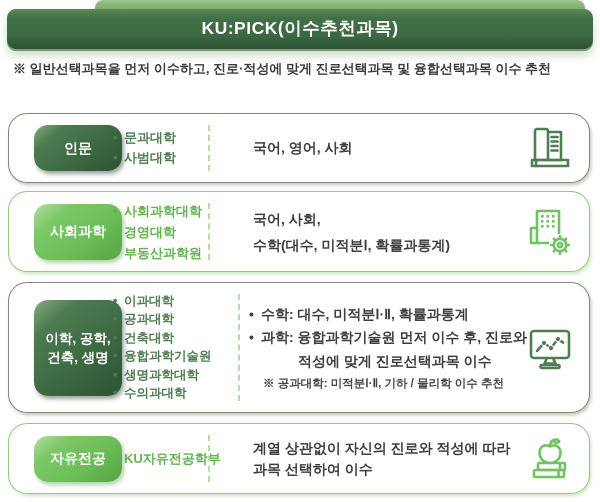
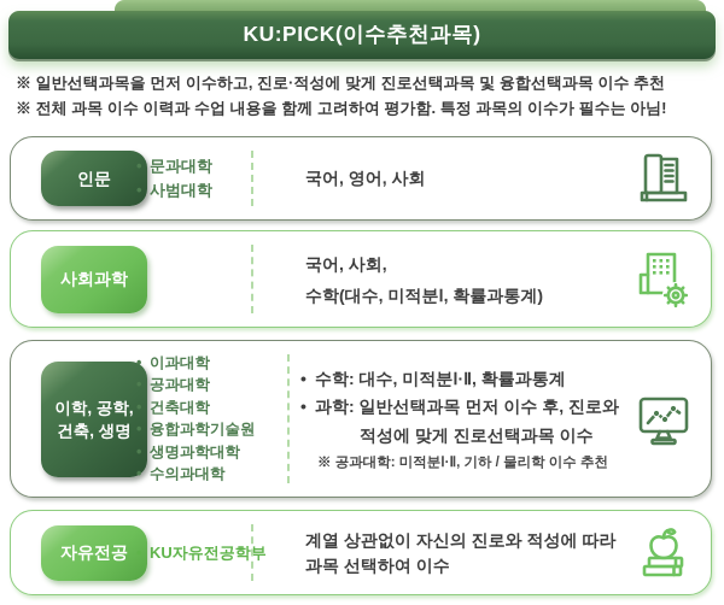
  KU:PICK(이수추천과목)
  ※ 일반선택과목을 먼저 이수하고, 진로·적성에 맞게 진로선택과목 및 융합선택과목 이수 추천
+ ※ 전체 과목 이수 이력과 수업 내용을 함께 고려하여 평가함. 특정 과목의 이수가 필수는 아님!
  인문
  문과대학
  사범대학
  국어, 영어, 사회
  사회과학
- 사회과학대학
- 경영대학
- 부동산과학원
  국어, 사회,
  수학(대수, 미적분Ⅰ, 확률과통계)
  이학, 공학,
  건축, 생명
  이과대학
  공과대학
  건축대학
  융합과학기술원
  생명과학대학
  수의과대학
  수학: 대수, 미적분Ⅰ·Ⅱ, 확률과통계
- 과학: 융합과학기술원 먼저 이수 후, 진로와
+ 과학: 일반선택과목 먼저 이수 후, 진로와
  적성에 맞게 진로선택과목 이수
  ※ 공과대학: 미적분Ⅰ·Ⅱ, 기하 / 물리학 이수 추천
  자유전공
  KU자유전공학부
  계열 상관없이 자신의 진로와 적성에 따라
  과목 선택하여 이수
